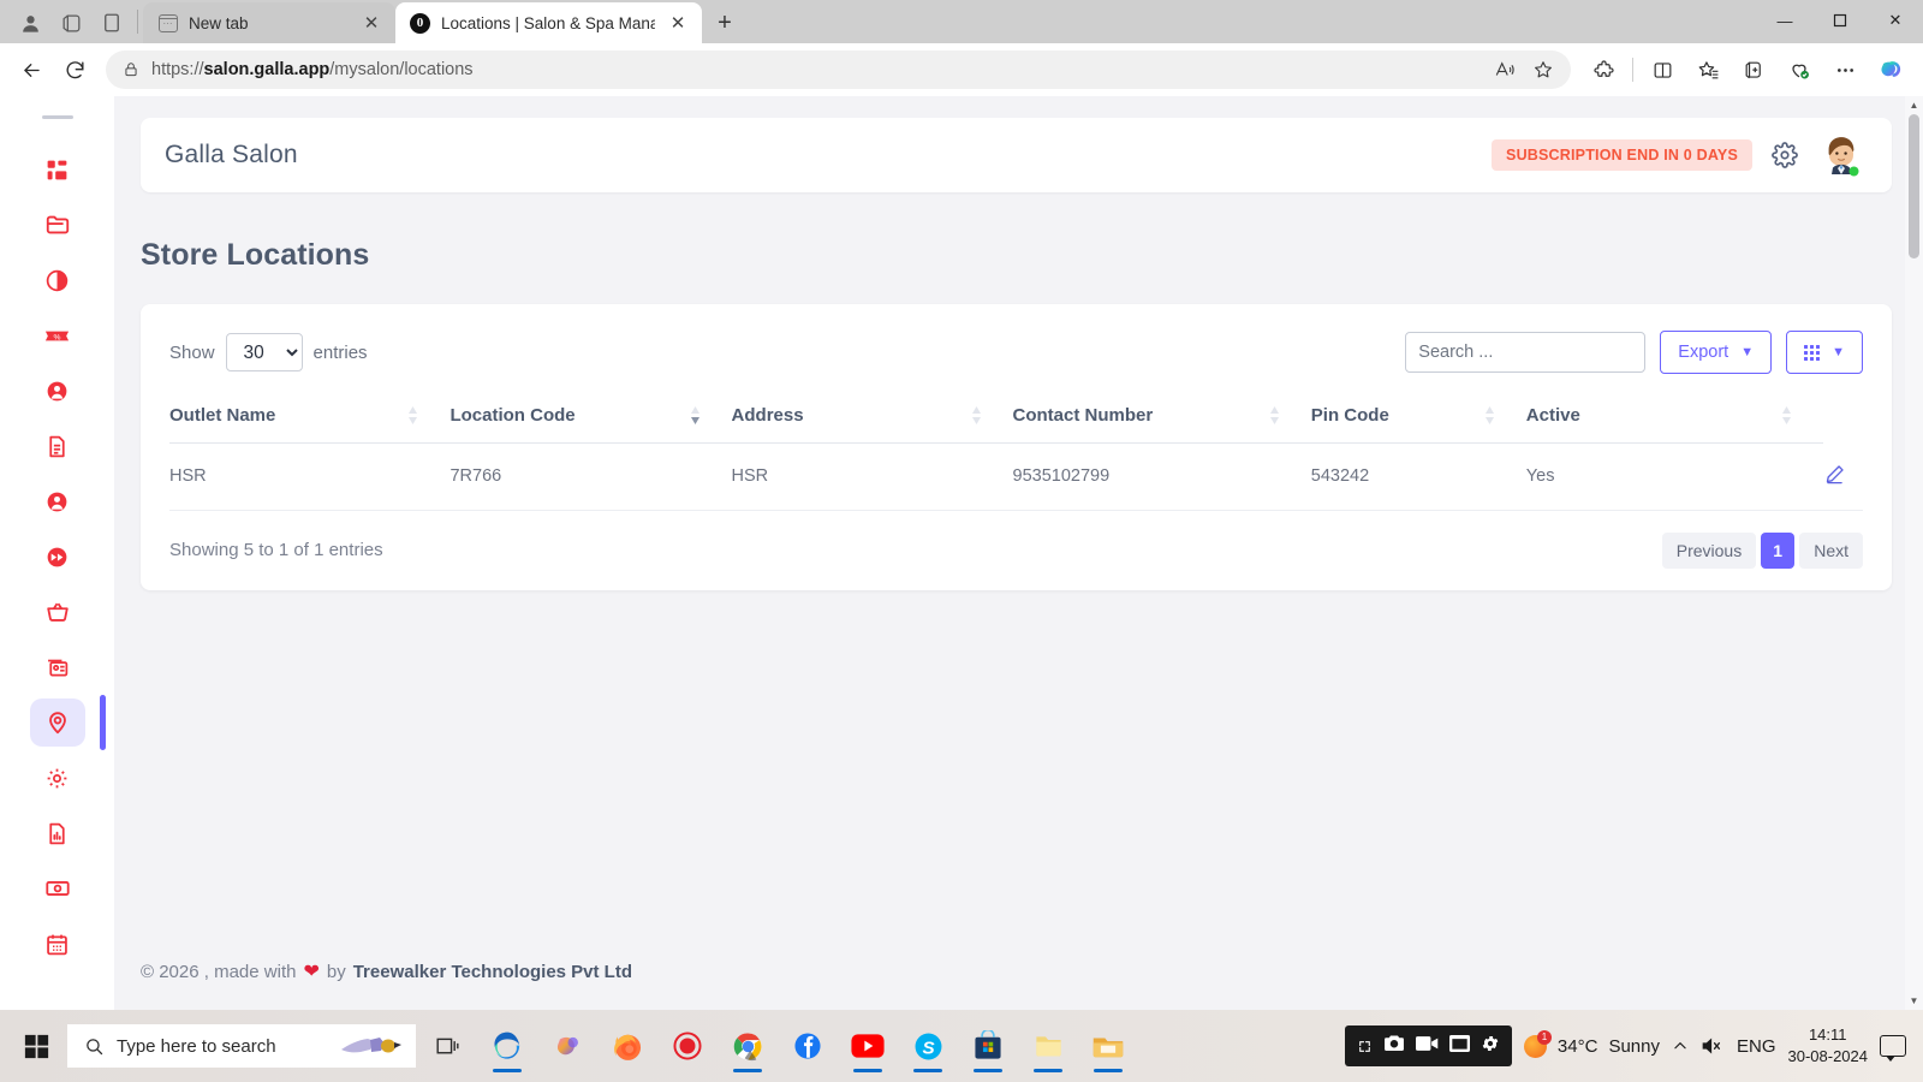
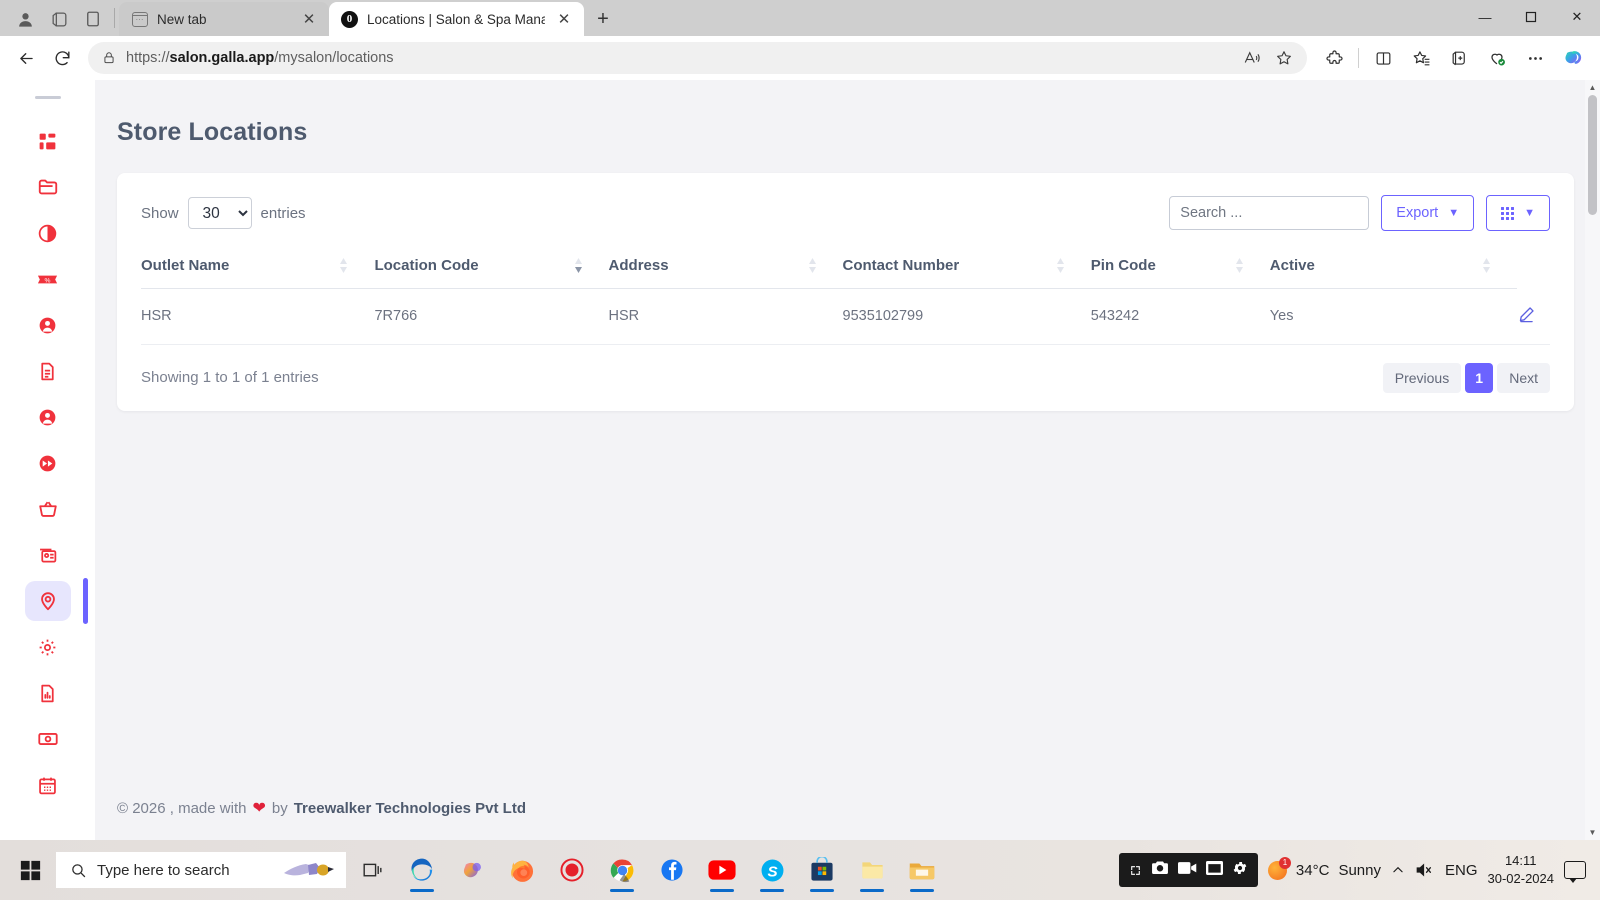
  New tab
  ✕
  0
  Locations | Salon & Spa Mana
  ✕
  +
  —
  ✕
  https://salon.galla.app/mysalon/locations
- Galla Salon
- SUBSCRIPTION END IN 0 DAYS
  Store Locations
  Show
  30
  entries
  Search ...
  Export
  ▼
  ▼
  Outlet Name	Location Code	Address	Contact Number	Pin Code	Active
  HSR	7R766	HSR	9535102799	543242	Yes
- Showing 5 to 1 of 1 entries
+ Showing 1 to 1 of 1 entries
  Previous
  1
  Next
  © 2026 , made with
  ❤
  by
  Treewalker Technologies Pvt Ltd
  ▲
  ▼
  Type here to search
  S
  1
  34°C
  Sunny
  ENG
  14:11
- 30-08-2024
+ 30-02-2024
